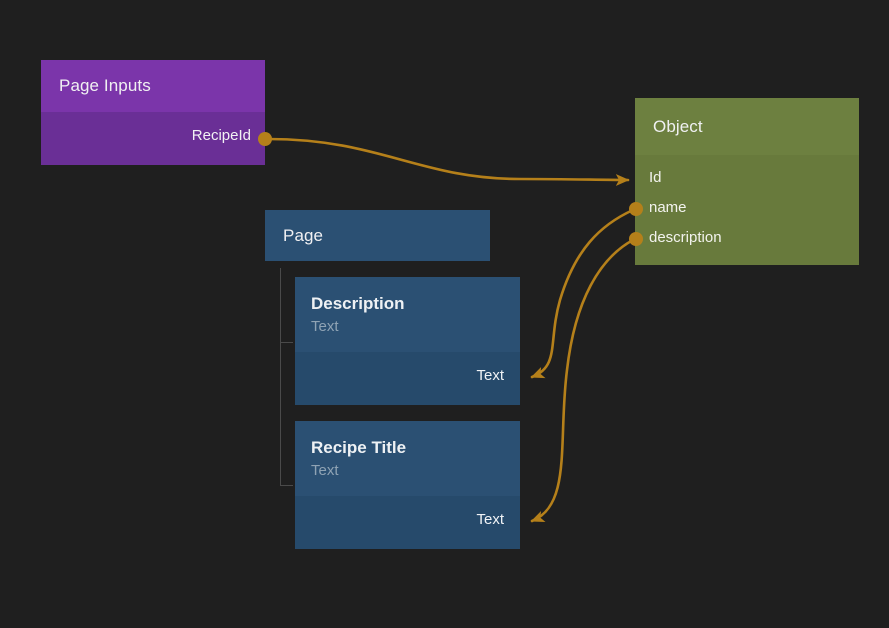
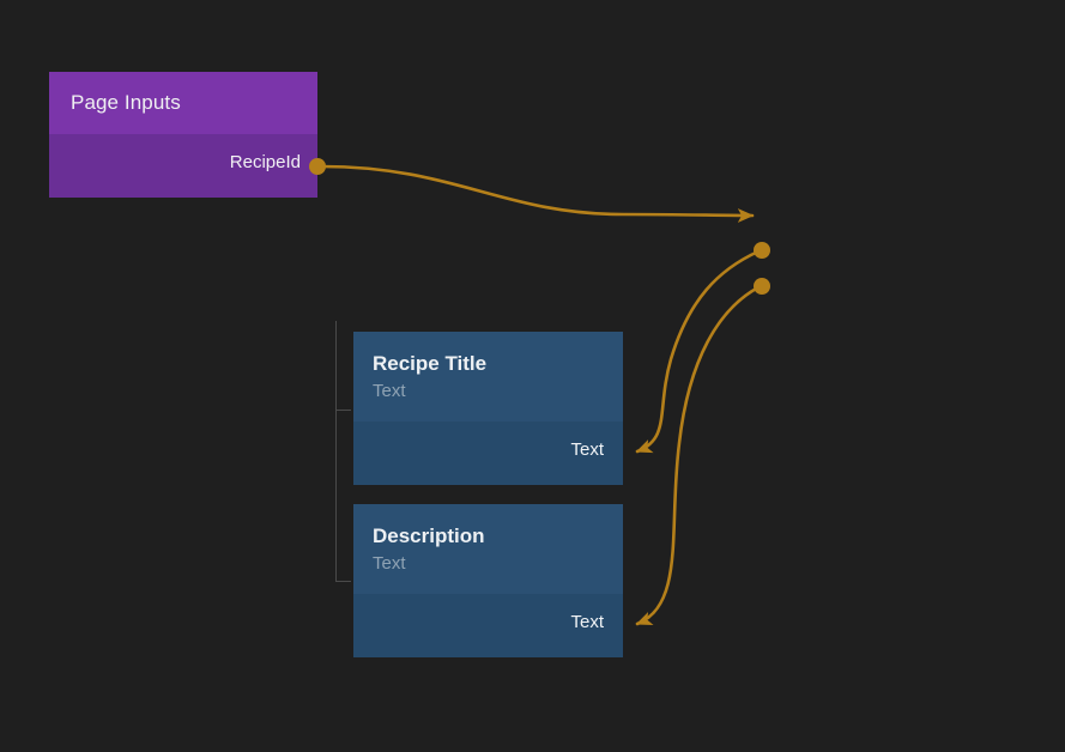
  Page Inputs
  RecipeId
- Object
- Id
- name
- description
- Page
- Description
+ Recipe Title
  Text
  Text
- Recipe Title
+ Description
  Text
  Text
